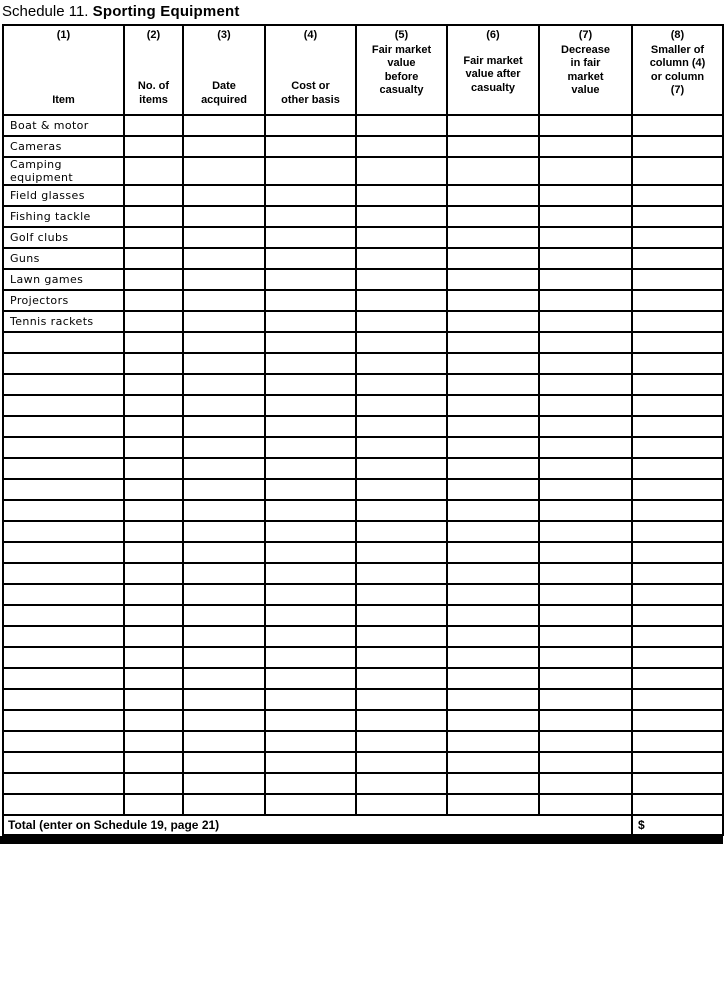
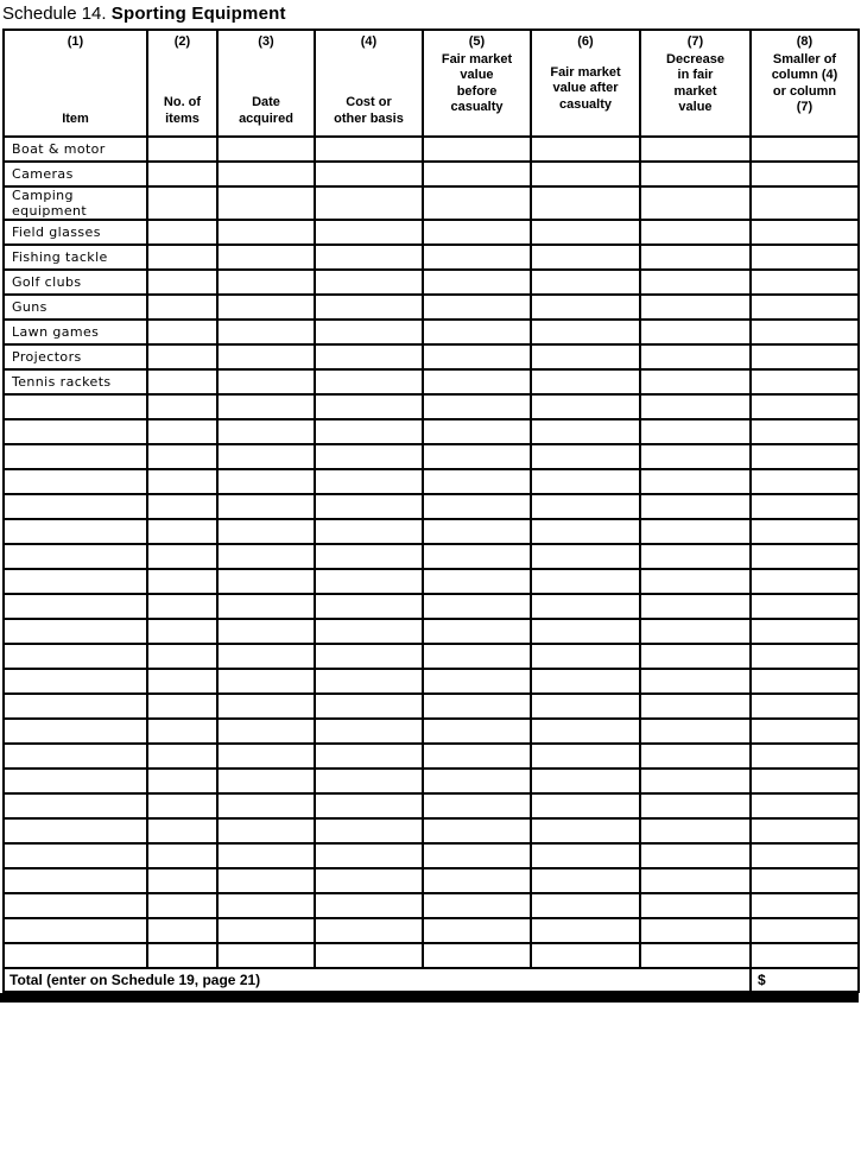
- Schedule 11. Sporting Equipment
+ Schedule 14. Sporting Equipment
  (1)Item	(2)No. of items	(3)Date acquired	(4)Cost or other basis	(5)Fair market value before casualty	(6)Fair market value after casualty	(7)Decrease in fair market value	(8)Smaller of column (4) or column (7)
  Boat & motor
  Cameras
  Camping equipment
  Field glasses
  Fishing tackle
  Golf clubs
  Guns
  Lawn games
  Projectors
  Tennis rackets
  Total (enter on Schedule 19, page 21)	$
